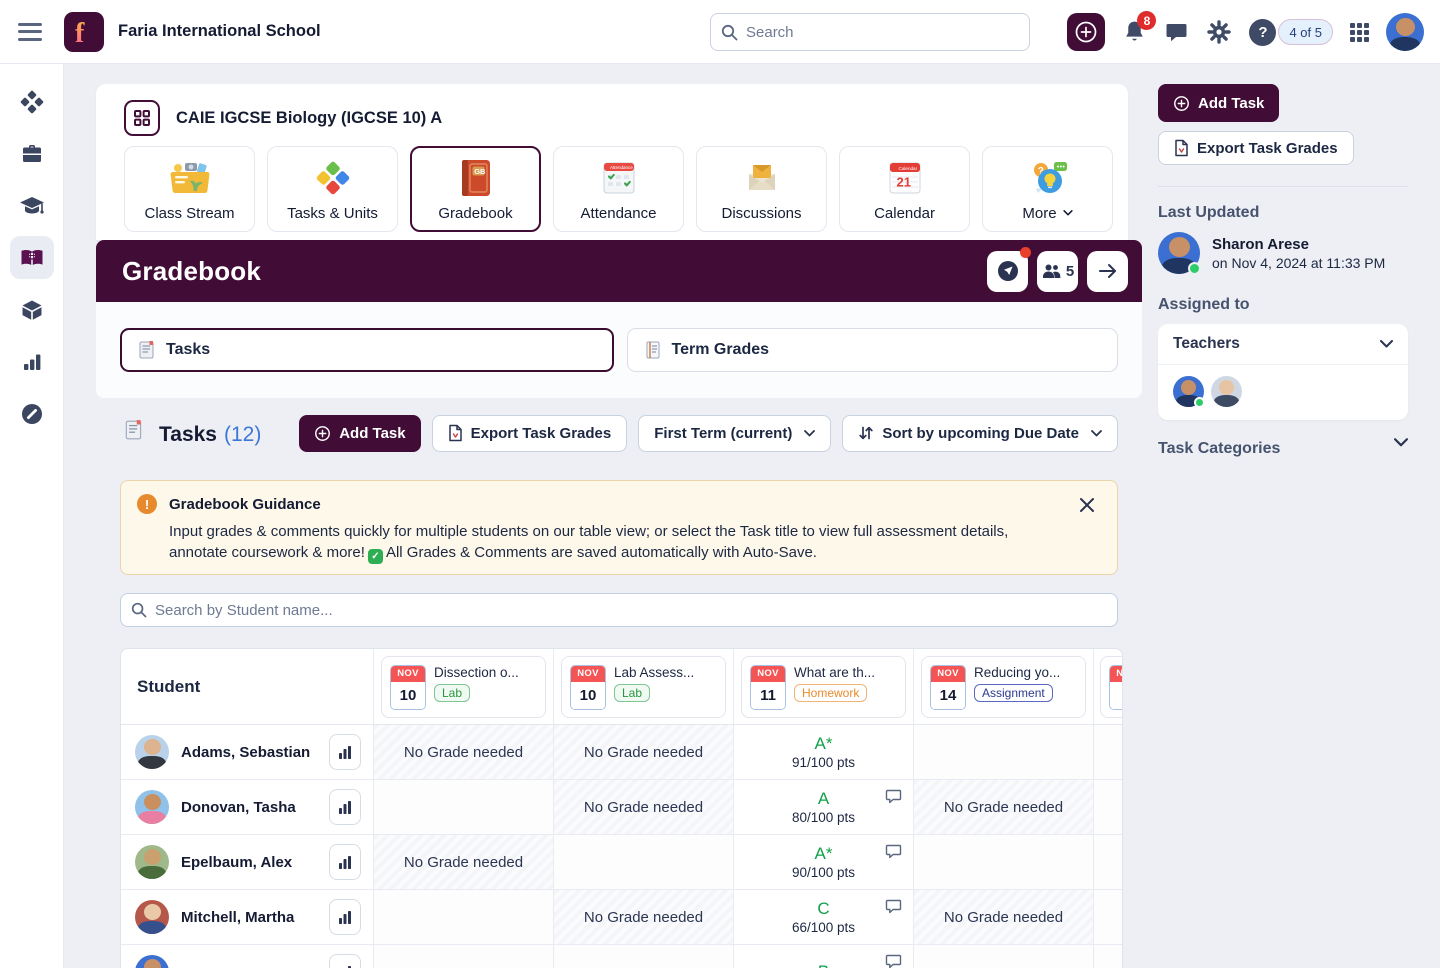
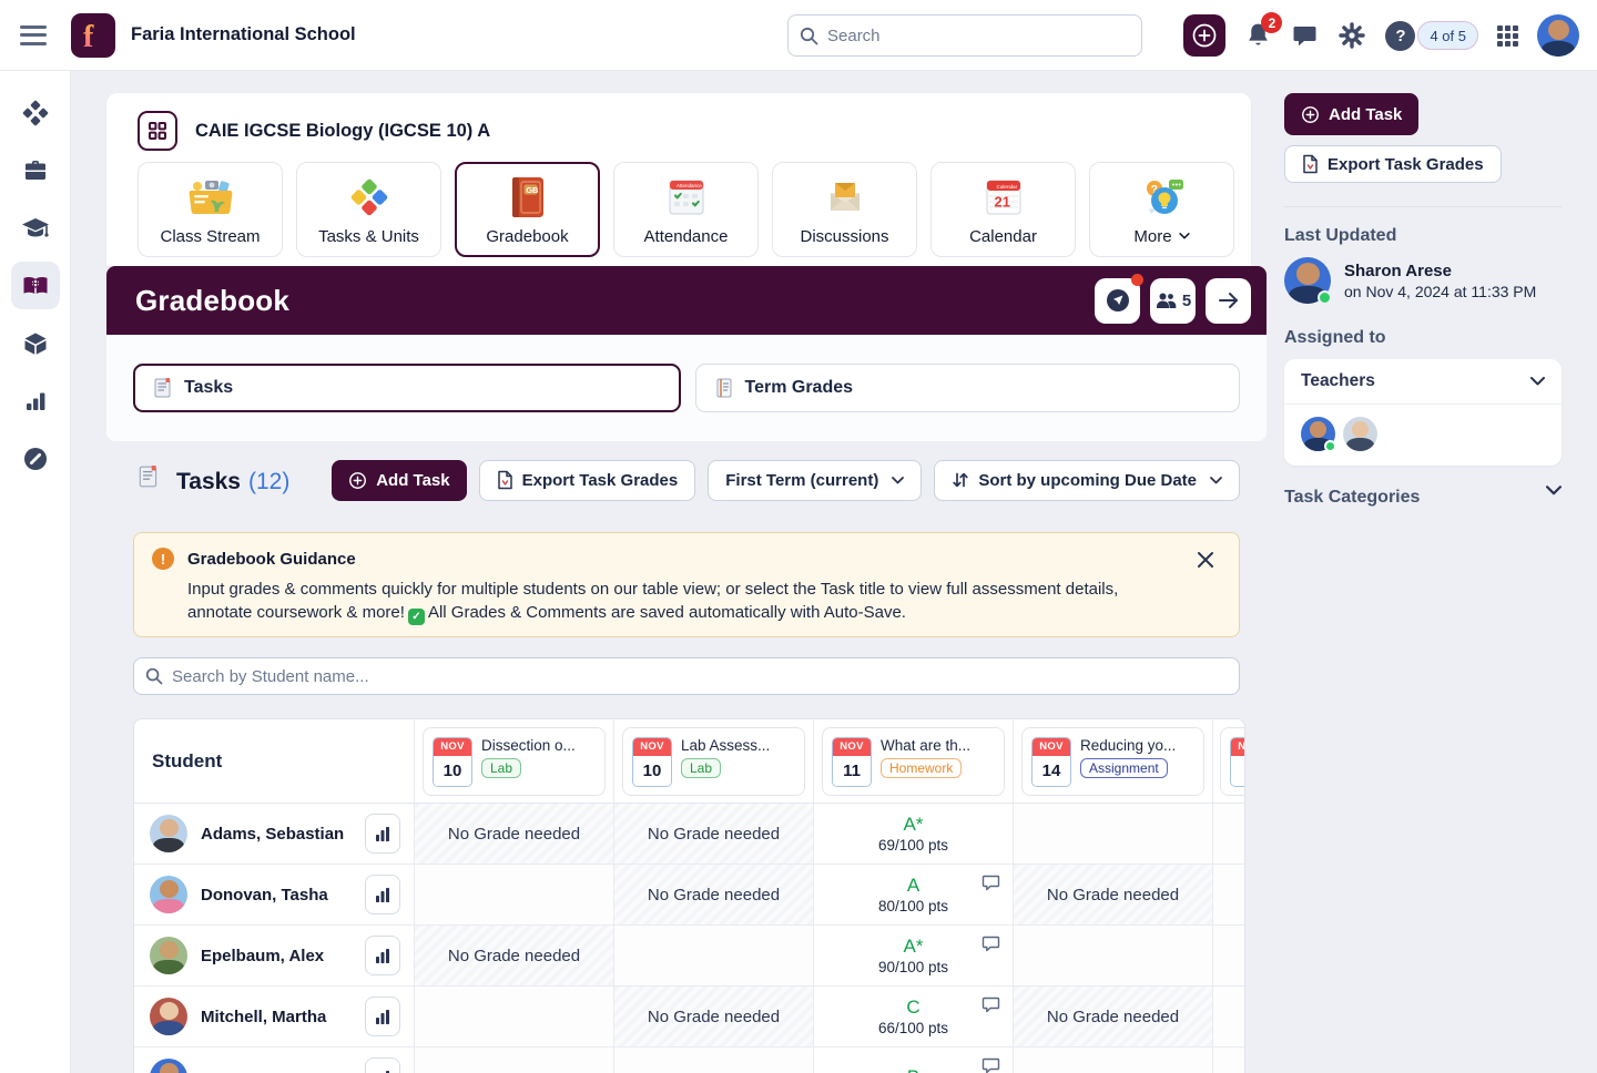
  f
  Faria International School
  Search
- 8
+ 2
  ?
  4 of 5
  CAIE IGCSE Biology (IGCSE 10) A
  Class Stream
  Tasks & Units
  GB
  Gradebook
  Attendance
  Discussions
  21
  Calendar
  ?
  More
  Gradebook
  5
  Tasks
  Term Grades
  Tasks
  (12)
  Add Task
  Export Task Grades
  First Term (current)
  Sort by upcoming Due Date
  !
  Gradebook Guidance
  Input grades & comments quickly for multiple students on our table view; or select the Task title to view full assessment details, annotate coursework & more! ✓ All Grades & Comments are saved automatically with Auto-Save.
  Search by Student name...
  Student
  NOV
  10
  Dissection o...
  Lab
  NOV
  10
  Lab Assess...
  Lab
  NOV
  11
  What are th...
  Homework
  NOV
  14
  Reducing yo...
  Assignment
  Adams, Sebastian
  No Grade needed
  No Grade needed
  A*
- 91/100 pts
+ 69/100 pts
  Donovan, Tasha
  No Grade needed
  A
  80/100 pts
  No Grade needed
  Epelbaum, Alex
  No Grade needed
  A*
  90/100 pts
  Mitchell, Martha
  No Grade needed
  C
  66/100 pts
  No Grade needed
  Add Task
  Export Task Grades
  Last Updated
  Sharon Arese
  on Nov 4, 2024 at 11:33 PM
  Assigned to
  Teachers
  Task Categories
